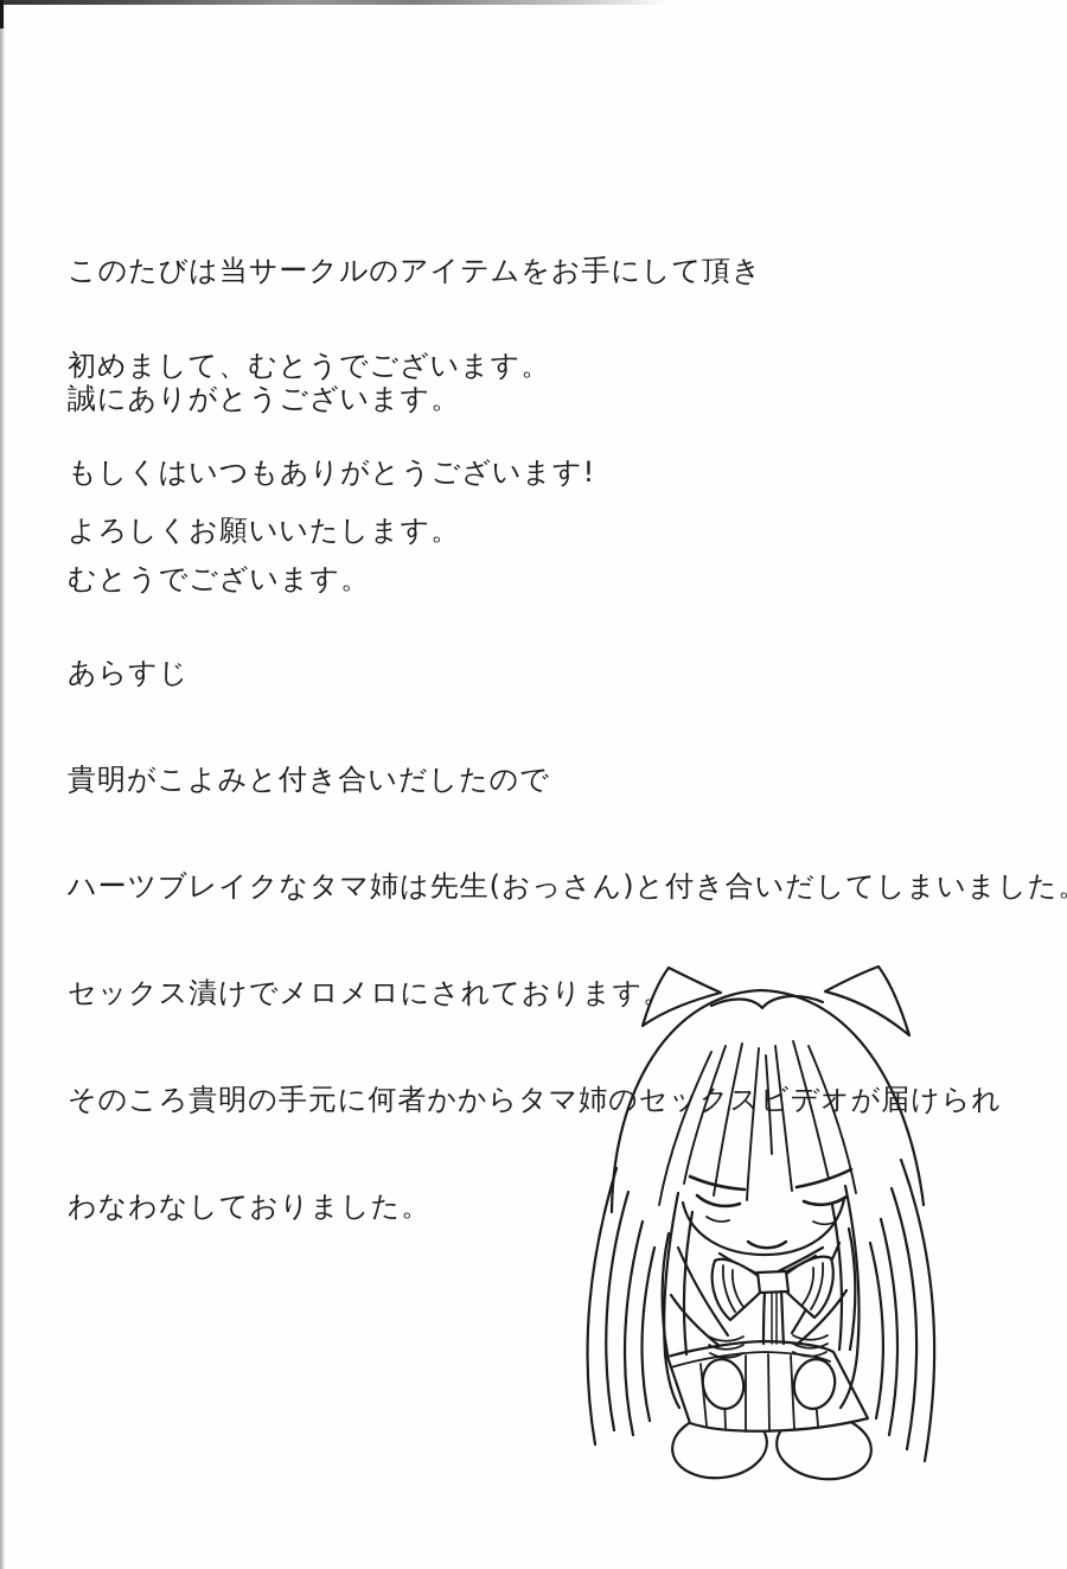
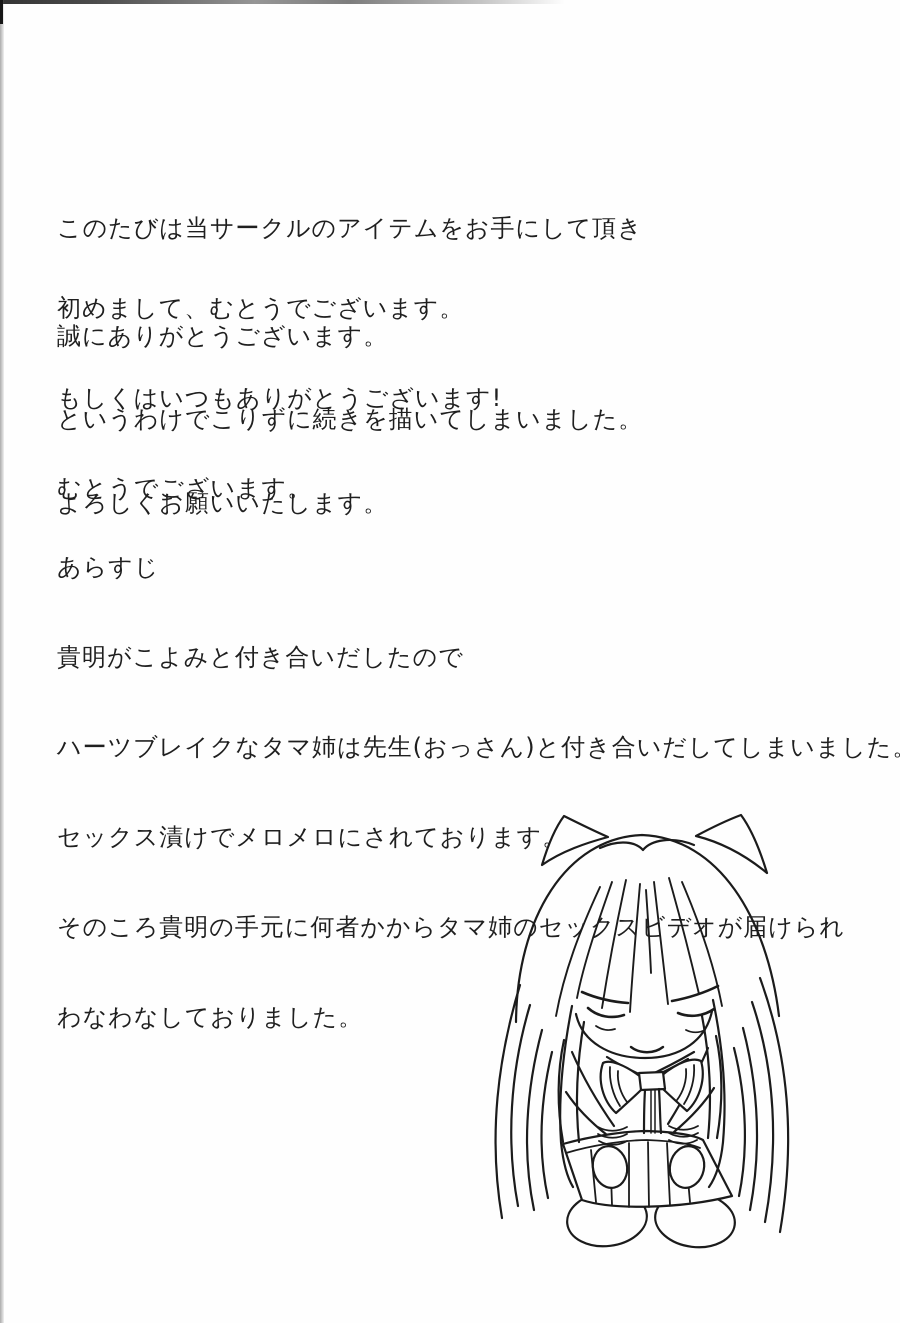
  このたびは当サークルのアイテムをお手にして頂き
  誠にありがとうございます。
  初めまして、むとうでございます。
  もしくはいつもありがとうございます!
  むとうでございます。
+ というわけでこりずに続きを描いてしまいました。
  よろしくお願いいたします。
  あらすじ
  貴明がこよみと付き合いだしたので
  ハーツブレイクなタマ姉は先生(おっさん)と付き合いだしてしまいました
  セックス漬けでメロメロにされております
  そのころ貴明の手元に何者かからタマ姉のセックスビデオがけられ
  わなわなしておりました。
